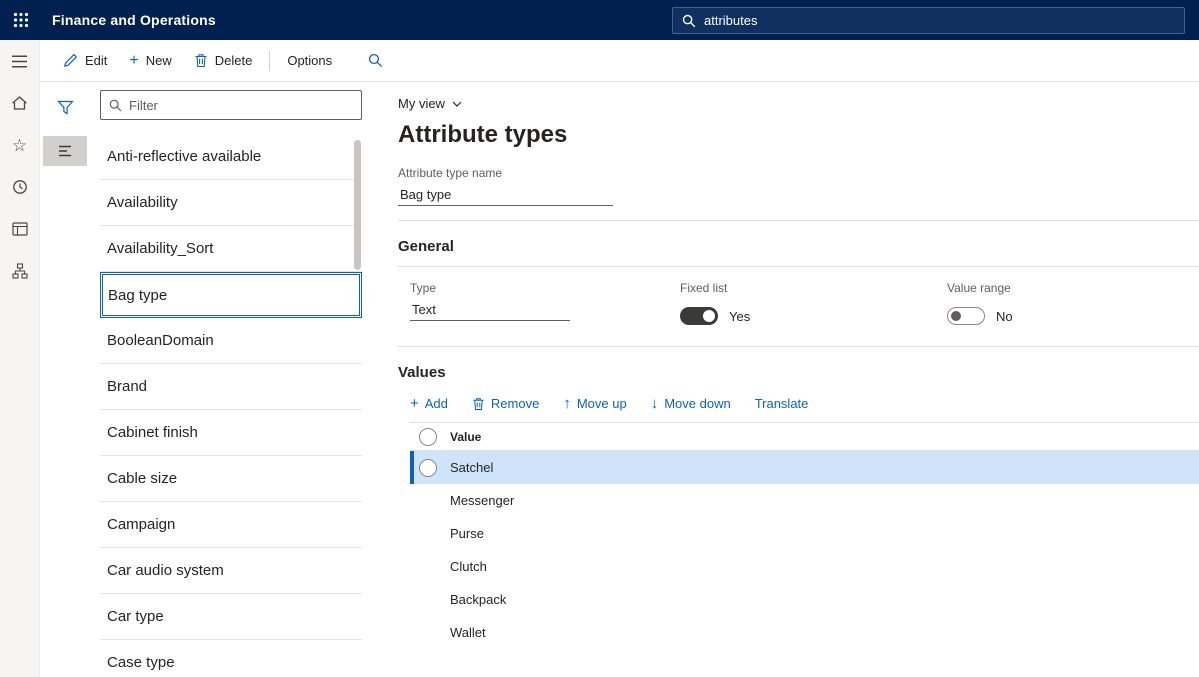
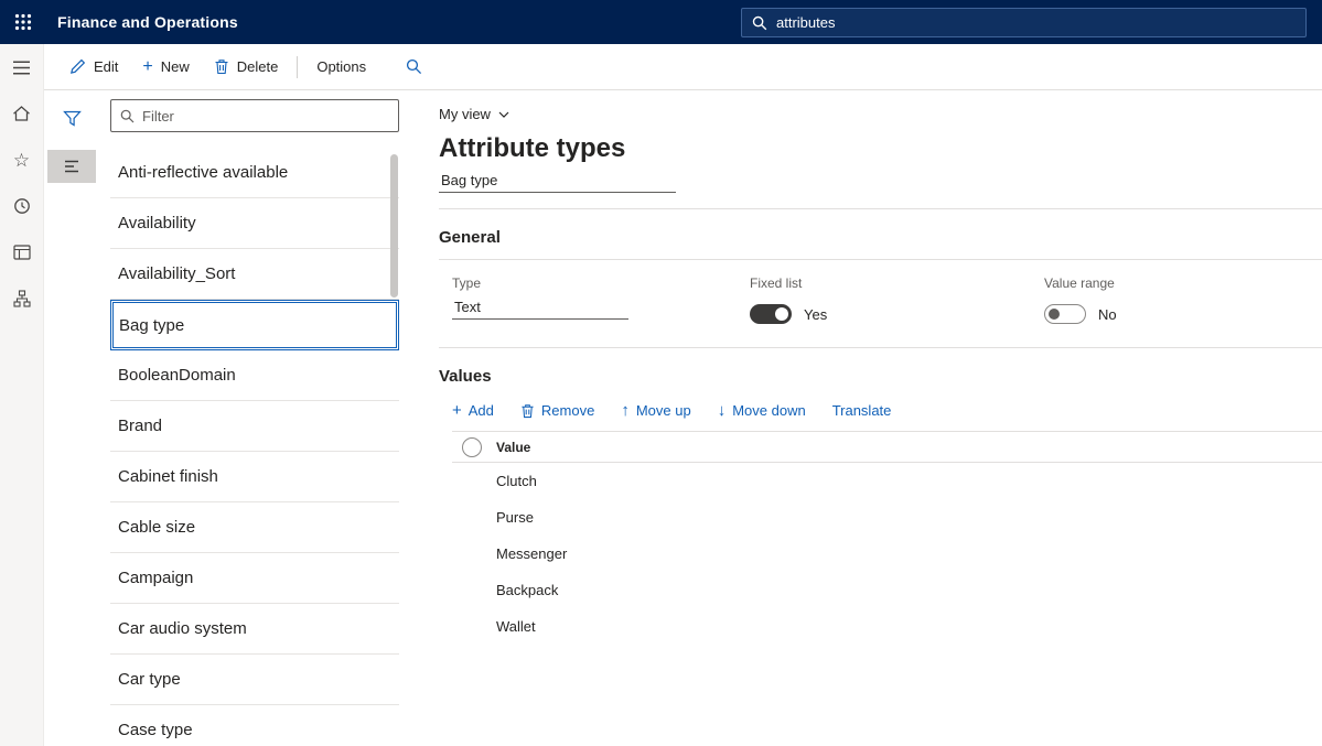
  Finance and Operations
  attributes
  Edit
  +
  New
  Delete
  Options
  ☆
  Filter
  Anti-reflective available
  Availability
  Availability_Sort
  Bag type
  BooleanDomain
  Brand
  Cabinet finish
  Cable size
  Campaign
  Car audio system
  Car type
  Case type
  My view
  Attribute types
- Attribute type name
  Bag type
  General
  Type
  Text
  Fixed list
  Yes
  Value range
  No
  Values
  +
  Add
  Remove
  ↑
  Move up
  ↓
  Move down
  Translate
  Value
- Satchel
- Messenger
+ Clutch
  Purse
- Clutch
+ Messenger
  Backpack
  Wallet
